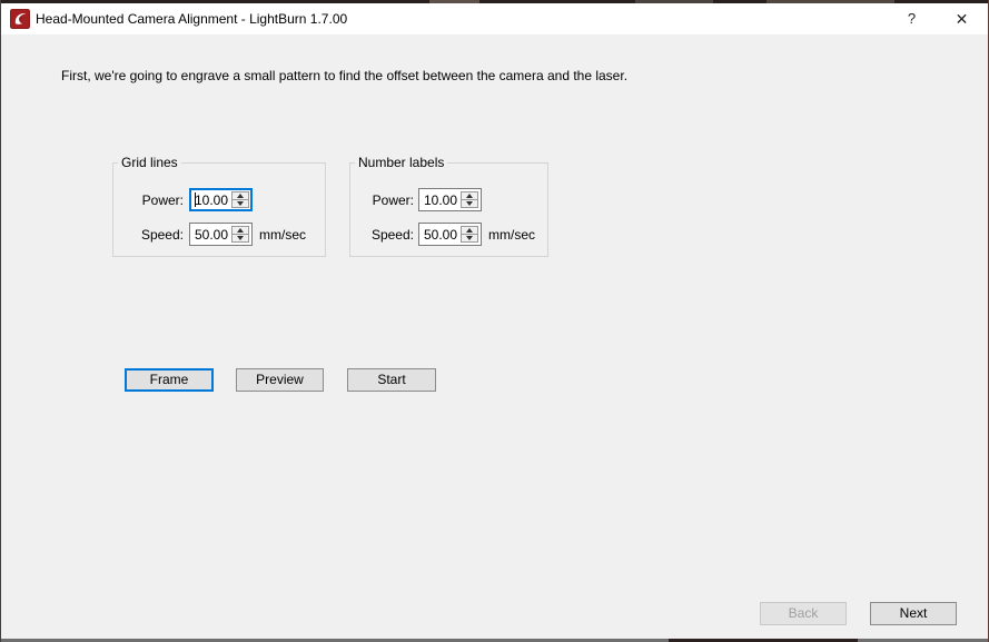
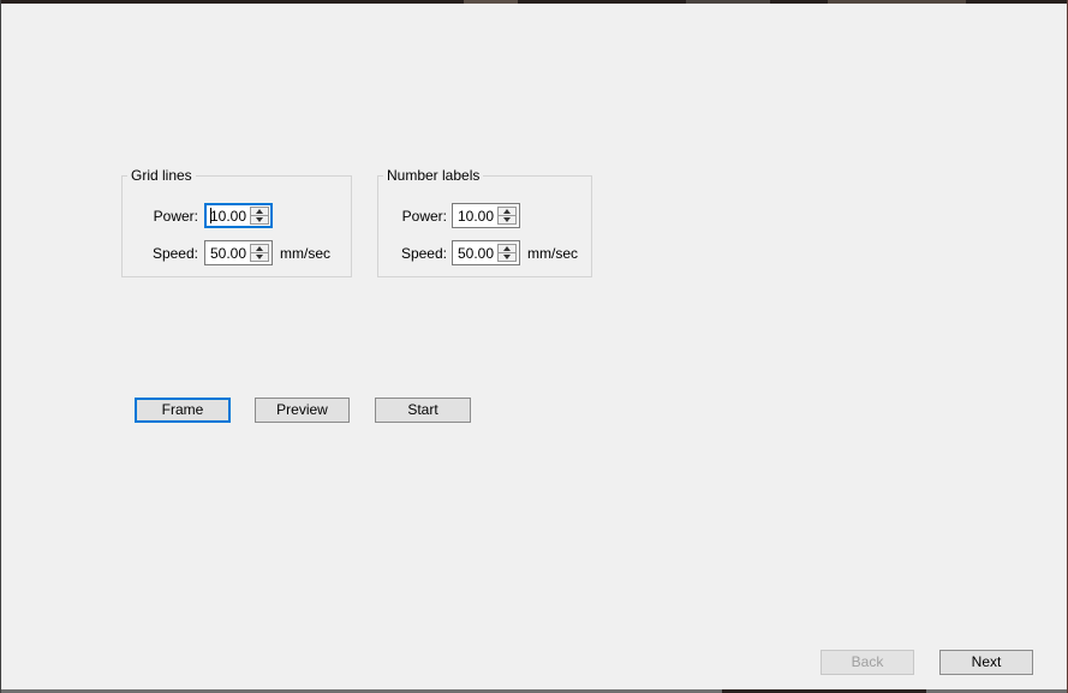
- Head-Mounted Camera Alignment - LightBurn 1.7.00
- ?
- ✕
- First, we're going to engrave a small pattern to find the offset between the camera and the laser.
  Grid lines
  Power:
  10.00
  Speed:
  50.00
  mm/sec
  Number labels
  Power:
  10.00
  Speed:
  50.00
  mm/sec
  Frame
  Preview
  Start
  Back
  Next
